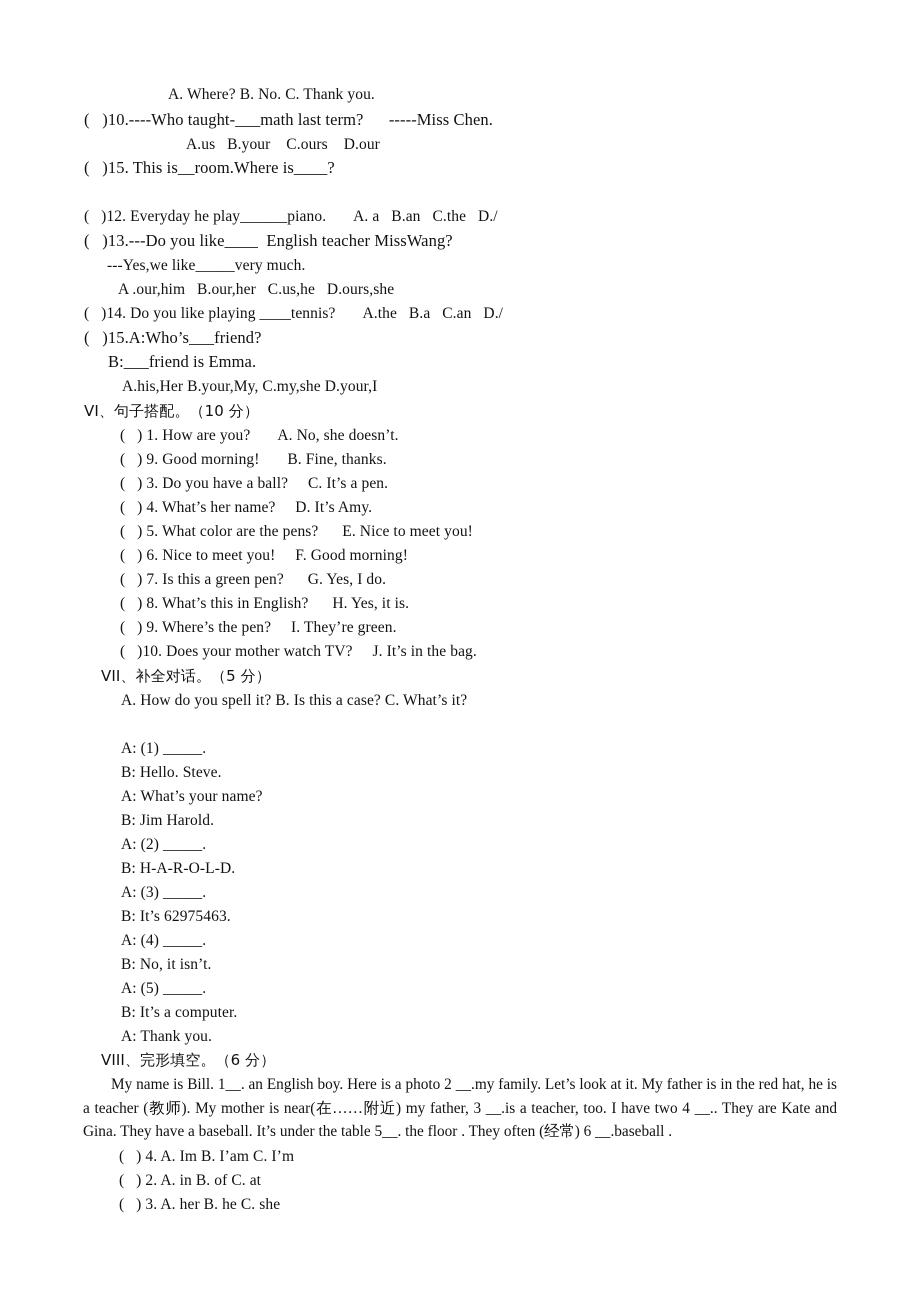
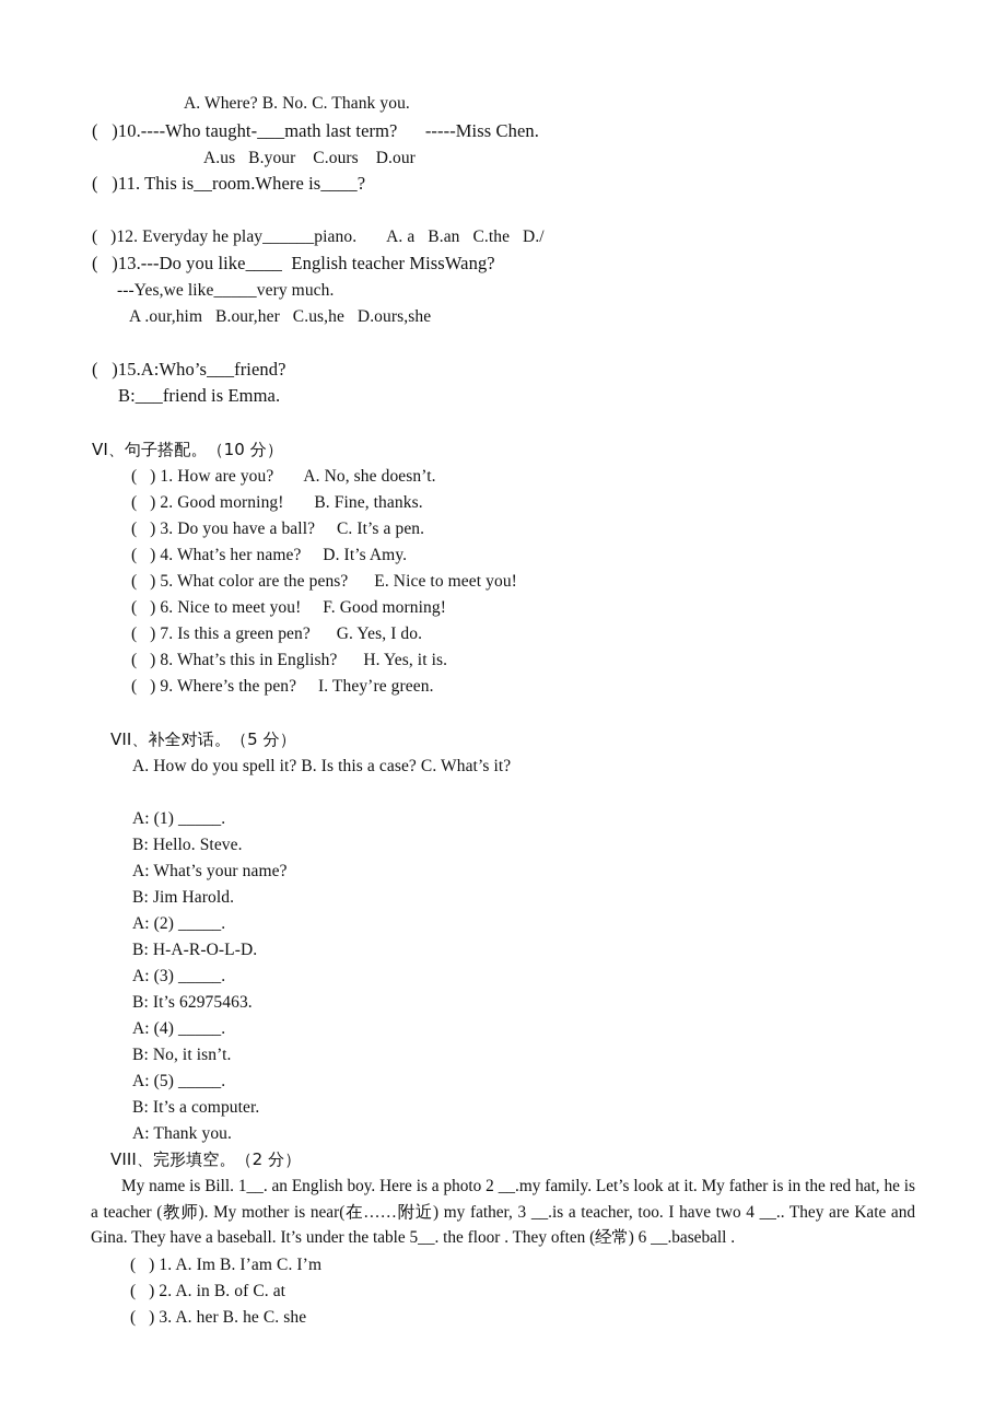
  A. Where? B. No. C. Thank you.
  ( )10.----Who taught-___math last term? -----Miss Chen.
  A.us B.your C.ours D.our
- ( )15. This is__room.Where is____?
+ ( )11. This is__room.Where is____?
  ( )12. Everyday he play______piano. A. a B.an C.the D./
  ( )13.---Do you like____ English teacher MissWang?
  ---Yes,we like_____very much.
  A .our,him B.our,her C.us,he D.ours,she
- ( )14. Do you like playing ____tennis? A.the B.a C.an D./
  ( )15.A:Who’s___friend?
  B:___friend is Emma.
- A.his,Her B.your,My, C.my,she D.your,I
  VI、句子搭配。（10 分）
  ( ) 1. How are you? A. No, she doesn’t.
- ( ) 9. Good morning! B. Fine, thanks.
+ ( ) 2. Good morning! B. Fine, thanks.
  ( ) 3. Do you have a ball? C. It’s a pen.
  ( ) 4. What’s her name? D. It’s Amy.
  ( ) 5. What color are the pens? E. Nice to meet you!
  ( ) 6. Nice to meet you! F. Good morning!
  ( ) 7. Is this a green pen? G. Yes, I do.
  ( ) 8. What’s this in English? H. Yes, it is.
  ( ) 9. Where’s the pen? I. They’re green.
- ( )10. Does your mother watch TV? J. It’s in the bag.
  VII、补全对话。（5 分）
  A. How do you spell it? B. Is this a case? C. What’s it?
  A: (1) _____.
  B: Hello. Steve.
  A: What’s your name?
  B: Jim Harold.
  A: (2) _____.
  B: H-A-R-O-L-D.
  A: (3) _____.
  B: It’s 62975463.
  A: (4) _____.
  B: No, it isn’t.
  A: (5) _____.
  B: It’s a computer.
  A: Thank you.
- VIII、完形填空。（6 分）
+ VIII、完形填空。（2 分）
  My name is Bill. 1__. an English boy. Here is a photo 2 __.my family. Let’s look at it. My father is in the red hat, he is a teacher (教师). My mother is near(在……附近) my father, 3 __.is a teacher, too. I have two 4 __.. They are Kate and Gina. They have a baseball. It’s under the table 5__. the floor . They often (经常) 6 __.baseball .
- ( ) 4. A. Im B. I’am C. I’m
+ ( ) 1. A. Im B. I’am C. I’m
  ( ) 2. A. in B. of C. at
  ( ) 3. A. her B. he C. she
